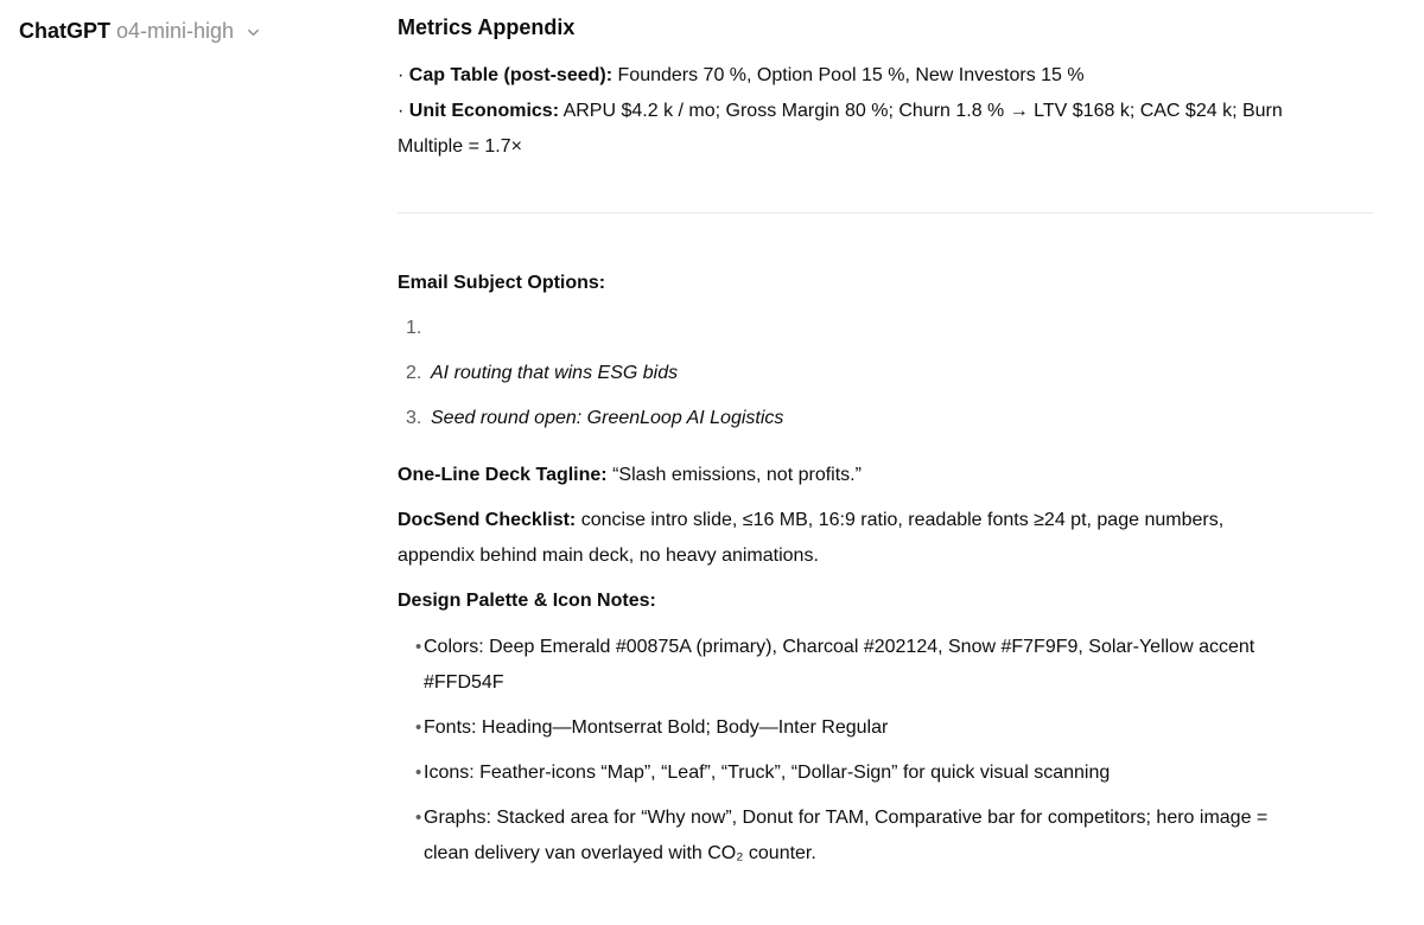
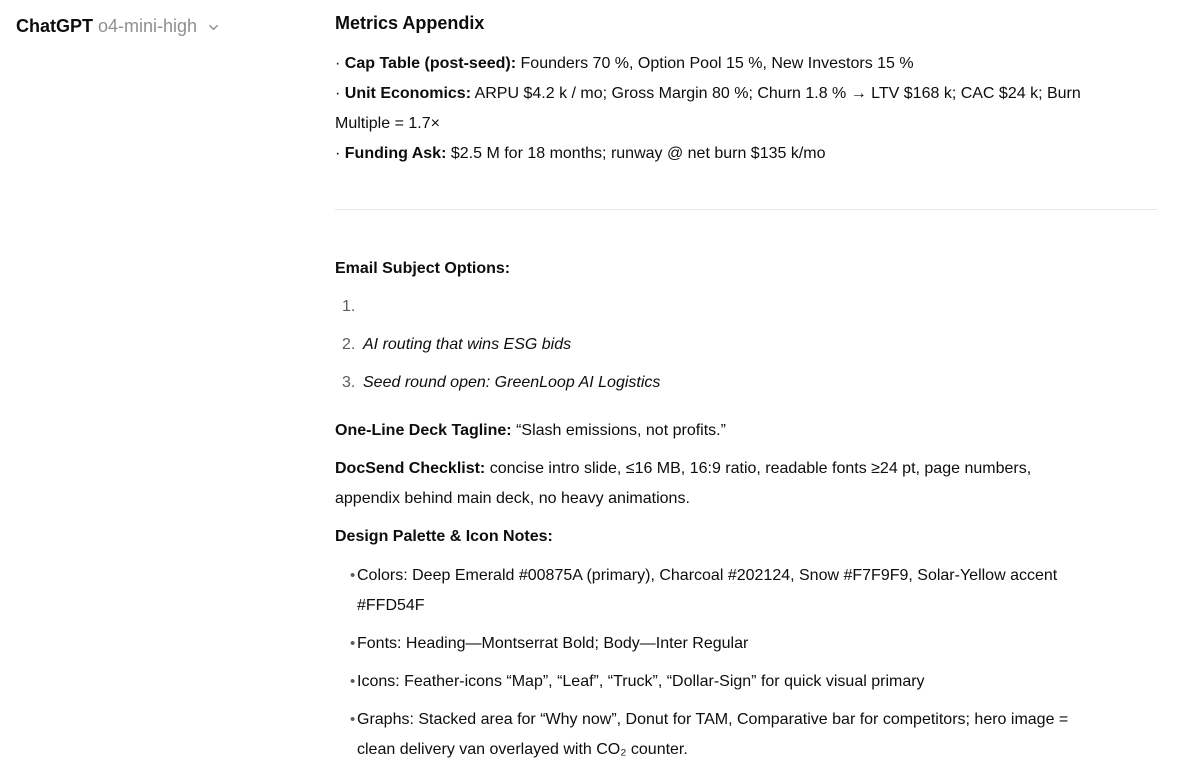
  ChatGPT
  o4-mini-high
  Metrics Appendix
  · Cap Table (post-seed): Founders 70 %, Option Pool 15 %, New Investors 15 %
  · Unit Economics: ARPU $4.2 k / mo; Gross Margin 80 %; Churn 1.8 % → LTV $168 k; CAC $24 k; Burn
  Multiple = 1.7×
+ · Funding Ask: $2.5 M for 18 months; runway @ net burn $135 k/mo
  Email Subject Options:
  1.
  2.
  AI routing that wins ESG bids
  3.
  Seed round open: GreenLoop AI Logistics
  One-Line Deck Tagline: “Slash emissions, not profits.”
  DocSend Checklist: concise intro slide, ≤16 MB, 16:9 ratio, readable fonts ≥24 pt, page numbers,
  appendix behind main deck, no heavy animations.
  Design Palette & Icon Notes:
  •
  Colors: Deep Emerald #00875A (primary), Charcoal #202124, Snow #F7F9F9, Solar-Yellow accent
  #FFD54F
  •
  Fonts: Heading—Montserrat Bold; Body—Inter Regular
  •
- Icons: Feather-icons “Map”, “Leaf”, “Truck”, “Dollar-Sign” for quick visual scanning
+ Icons: Feather-icons “Map”, “Leaf”, “Truck”, “Dollar-Sign” for quick visual primary
  •
  Graphs: Stacked area for “Why now”, Donut for TAM, Comparative bar for competitors; hero image =
  clean delivery van overlayed with CO₂ counter.
